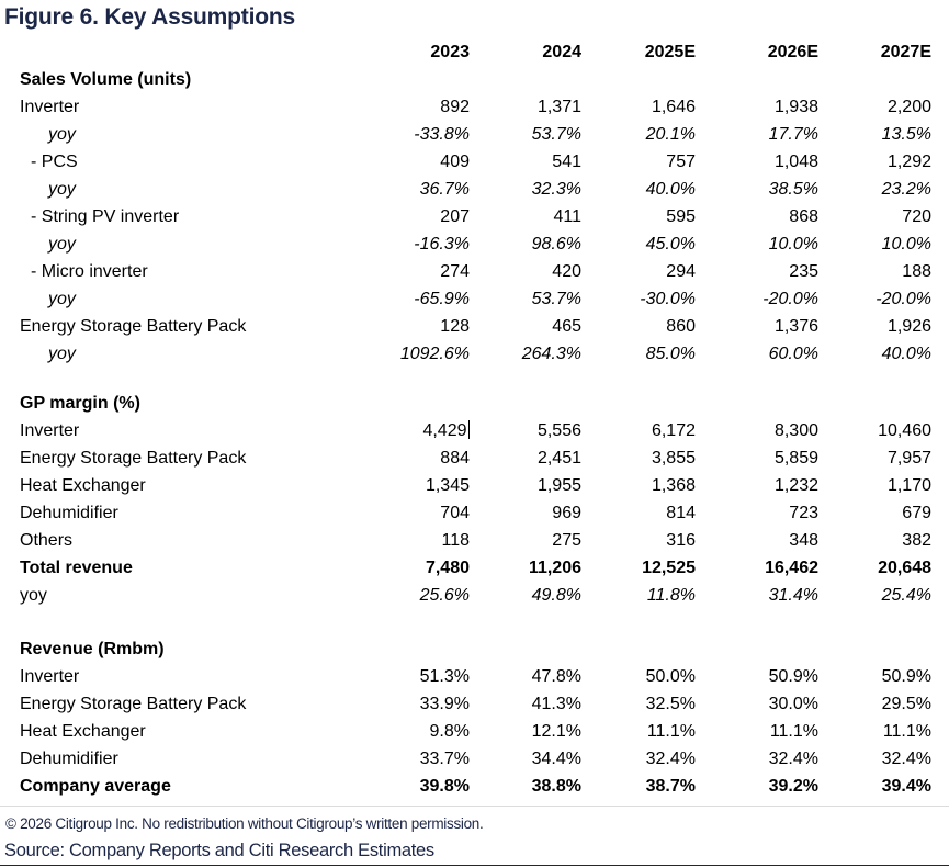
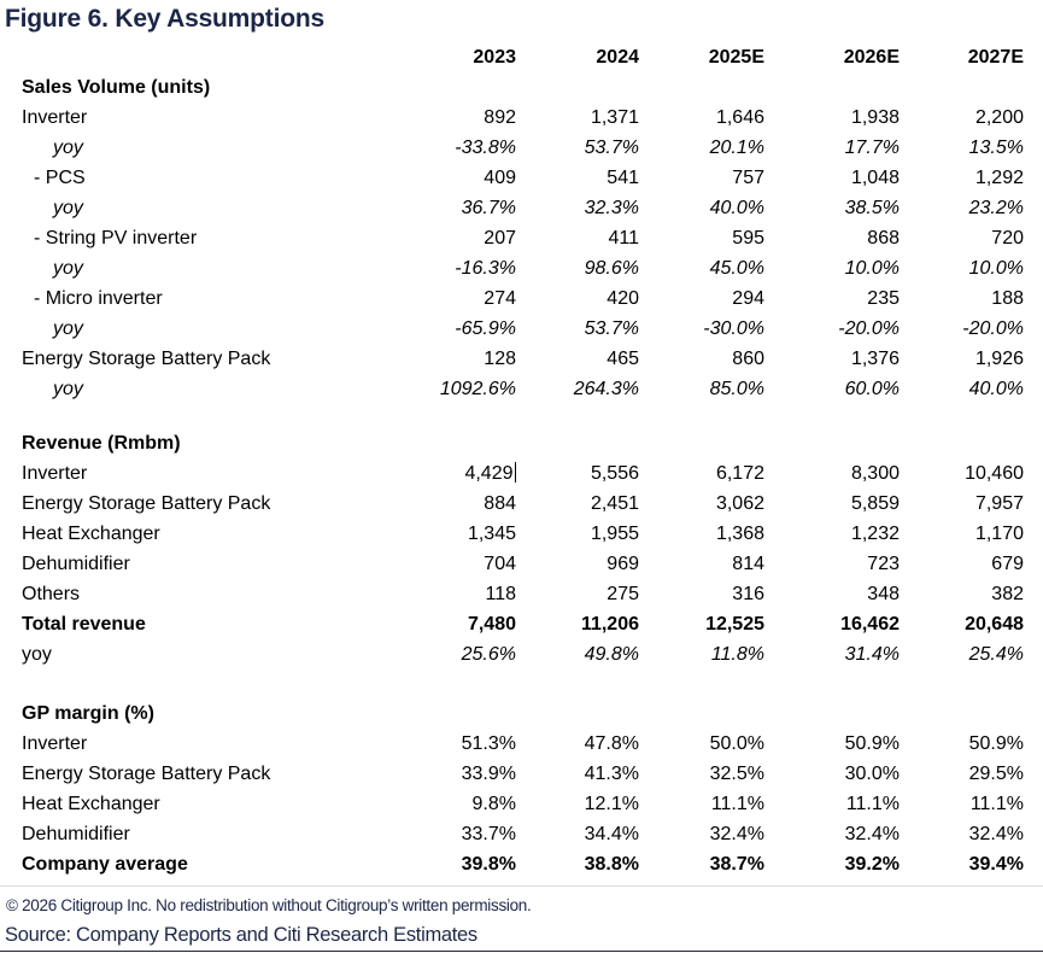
  Figure 6. Key Assumptions
  2023
  2024
  2025E
  2026E
  2027E
  Sales Volume (units)
  Inverter
  892
  1,371
  1,646
  1,938
  2,200
  yoy
  -33.8%
  53.7%
  20.1%
  17.7%
  13.5%
  - PCS
  409
  541
  757
  1,048
  1,292
  yoy
  36.7%
  32.3%
  40.0%
  38.5%
  23.2%
  - String PV inverter
  207
  411
  595
  868
  720
  yoy
  -16.3%
  98.6%
  45.0%
  10.0%
  10.0%
  - Micro inverter
  274
  420
  294
  235
  188
  yoy
  -65.9%
  53.7%
  -30.0%
  -20.0%
  -20.0%
  Energy Storage Battery Pack
  128
  465
  860
  1,376
  1,926
  yoy
  1092.6%
  264.3%
  85.0%
  60.0%
  40.0%
- GP margin (%)
+ Revenue (Rmbm)
  Inverter
  4,429
  5,556
  6,172
  8,300
  10,460
  Energy Storage Battery Pack
  884
  2,451
- 3,855
+ 3,062
  5,859
  7,957
  Heat Exchanger
  1,345
  1,955
  1,368
  1,232
  1,170
  Dehumidifier
  704
  969
  814
  723
  679
  Others
  118
  275
  316
  348
  382
  Total revenue
  7,480
  11,206
  12,525
  16,462
  20,648
  yoy
  25.6%
  49.8%
  11.8%
  31.4%
  25.4%
- Revenue (Rmbm)
+ GP margin (%)
  Inverter
  51.3%
  47.8%
  50.0%
  50.9%
  50.9%
  Energy Storage Battery Pack
  33.9%
  41.3%
  32.5%
  30.0%
  29.5%
  Heat Exchanger
  9.8%
  12.1%
  11.1%
  11.1%
  11.1%
  Dehumidifier
  33.7%
  34.4%
  32.4%
  32.4%
  32.4%
  Company average
  39.8%
  38.8%
  38.7%
  39.2%
  39.4%
  © 2026 Citigroup Inc. No redistribution without Citigroup’s written permission.
  Source: Company Reports and Citi Research Estimates
